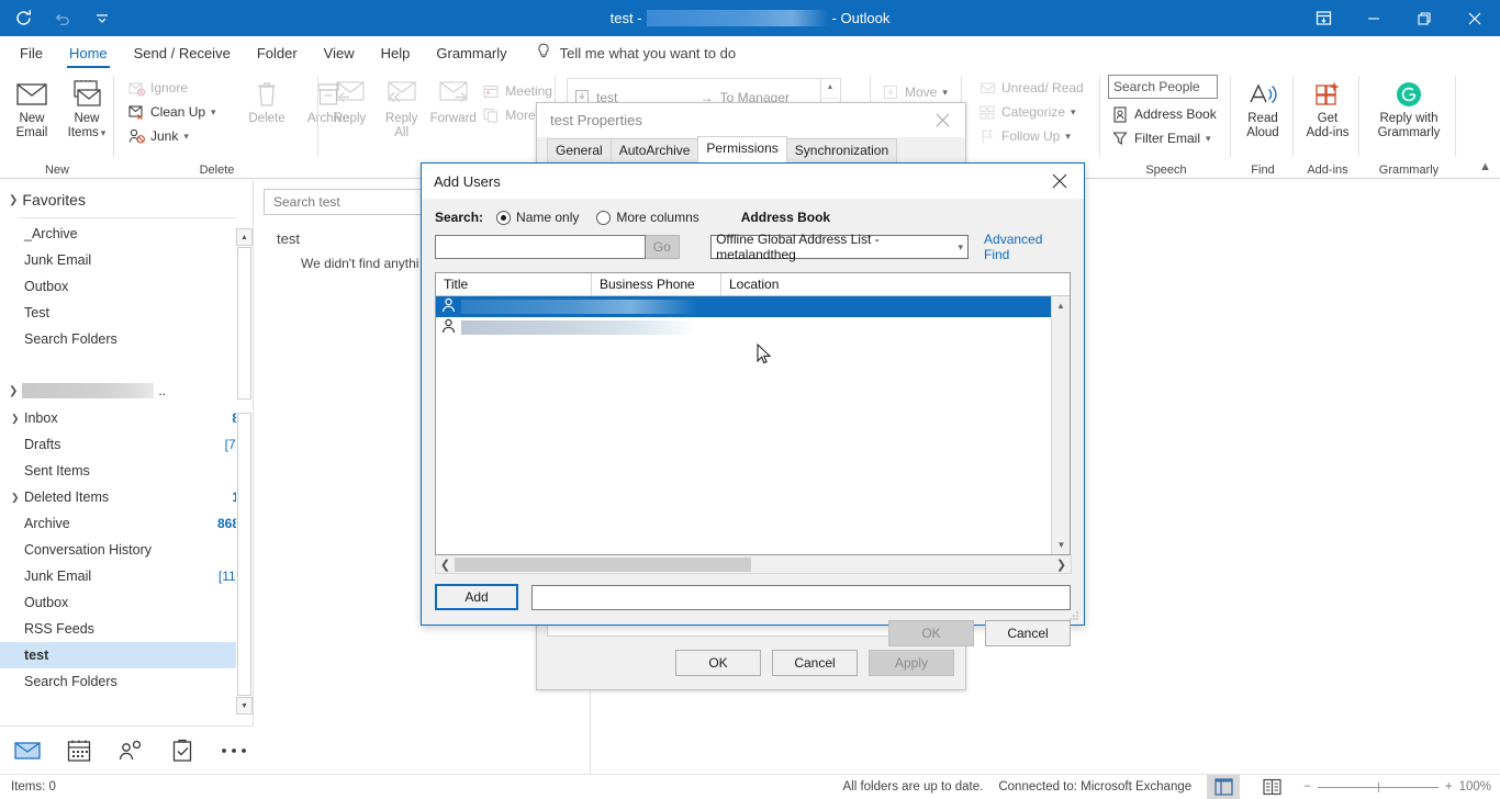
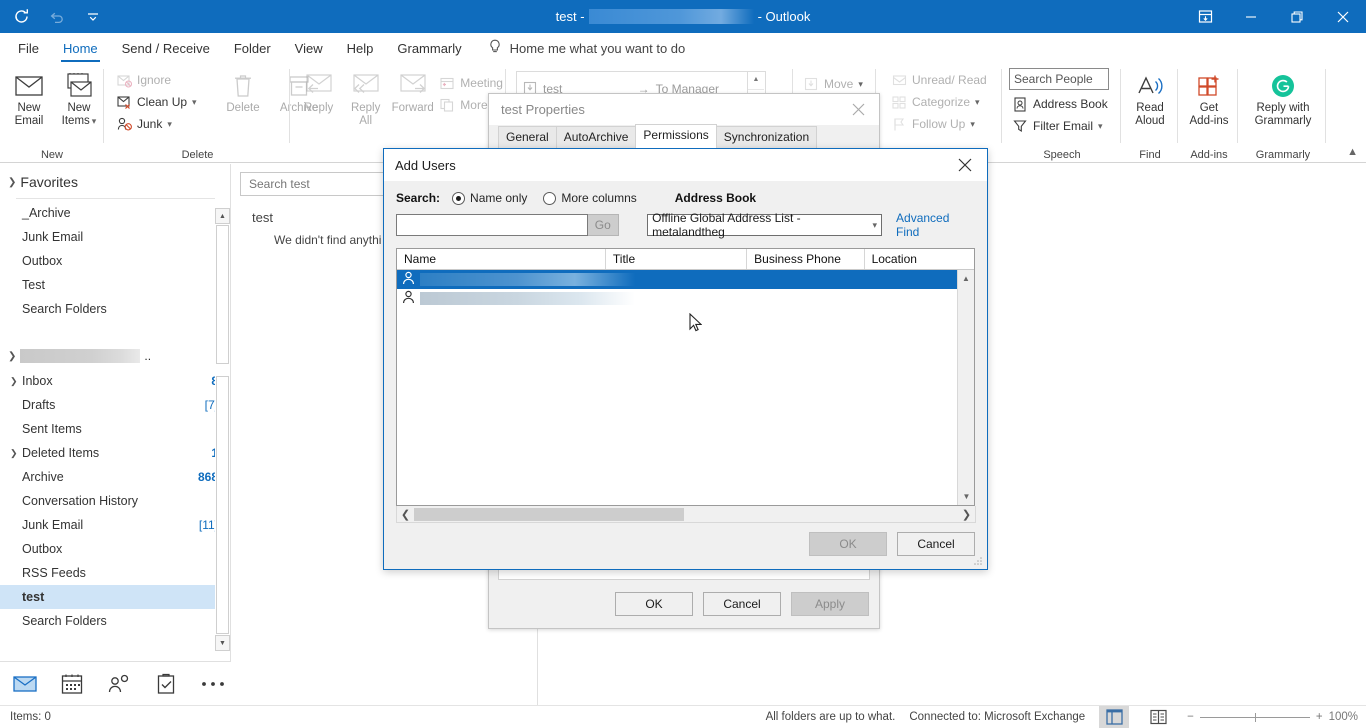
  test -
  - Outlook
  File
  Home
  Send / Receive
  Folder
  View
  Help
  Grammarly
- Tell me what you want to do
+ Home me what you want to do
  New
  Email
  New
  Items
  ▾
  New
  Ignore
  Clean Up
  ▾
  Junk
  ▾
  Delete
  Achive
  Delete
  Reply
  Reply
  All
  Forward
  Meeting
  More
  test
  →
  To Manager
  Move
  ▾
  Unread/ Read
  Categorize
  ▾
  Follow Up
  ▾
  Search People
  Address Book
  Filter Email
  ▾
  Speech
  Read
  Aloud
  Find
  Get
  Add-ins
  Add-ins
  Reply with
  Grammarly
  Grammarly
  ▲
  ❯
  Favorites
  _Archive
  Junk Email
  Outbox
  Test
  Search Folders
  ❯
  ..
  ❯
  Inbox
  Drafts
  Sent Items
  ❯
  Deleted Items
  Archive
  Conversation History
  Junk Email
  [11
  Outbox
  RSS Feeds
  test
  Search Folders
  Search test
  test
  We didn't find anythi
  test Properties
  General
  AutoArchive
  Permissions
  Synchronization
  OK
  Cancel
  Apply
  Add Users
  Search:
  Name only
  More columns
  Address Book
  Go
  Offline Global Address List - metalandtheg
  ▾
  Advanced Find
+ Name
  Title
  Business Phone
  Location
  ▲
  ▼
  ❮
  ❯
- Add
  OK
  Cancel
  Items: 0
- All folders are up to date.
+ All folders are up to what.
  Connected to: Microsoft Exchange
  −
  +
  100%
